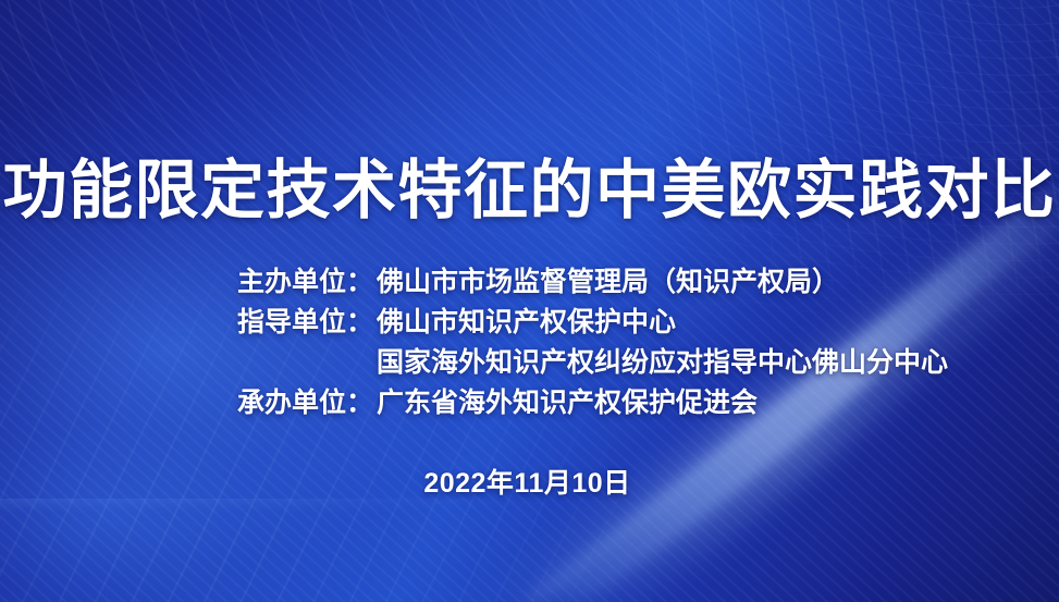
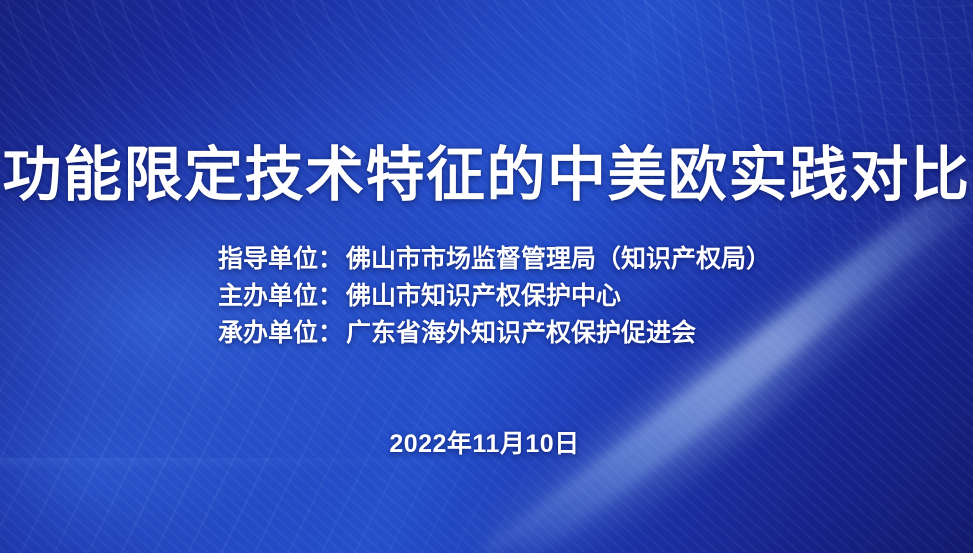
  功能限定技术特征的中美欧实践对比
- 主办单位：
+ 指导单位：
  佛山市市场监督管理局（知识产权局）
- 指导单位：
+ 主办单位：
  佛山市知识产权保护中心
- 国家海外知识产权纠纷应对指导中心佛山分中心
  承办单位：
  广东省海外知识产权保护促进会
  2022年11月10日
